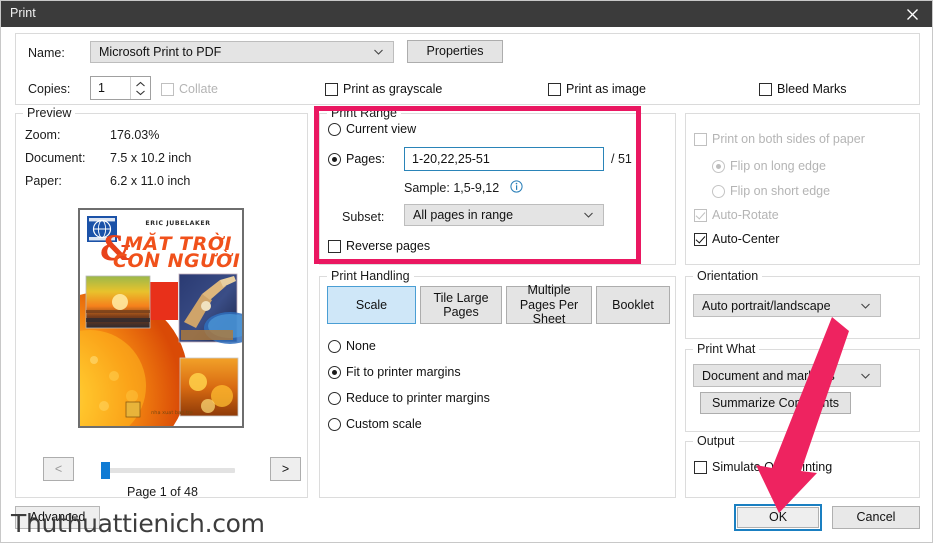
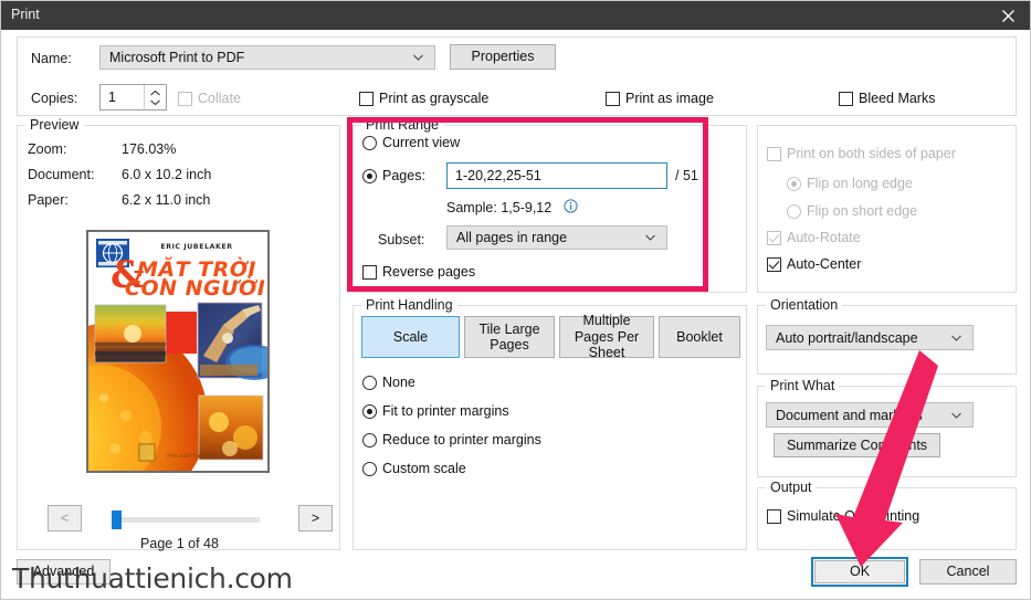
  Print
  Name:
  Microsoft Print to PDF
  Properties
  Copies:
  1
  Collate
  Print as grayscale
  Print as image
  Bleed Marks
  Preview
  Zoom:
  176.03%
  Document:
- 7.5 x 10.2 inch
+ 6.0 x 10.2 inch
  Paper:
  6.2 x 11.0 inch
  &
  MẶT TRỜI
  CON NGƯỜI
  <
  >
  Page 1 of 48
  Print Range
  Current view
  Pages:
  1-20,22,25-51
  / 51
  Sample: 1,5-9,12
  Subset:
  All pages in range
  Reverse pages
  Print Handling
  Scale
  Tile Large Pages
  Multiple Pages Per Sheet
  Booklet
  None
  Fit to printer margins
  Reduce to printer margins
  Custom scale
  Print on both sides of paper
  Flip on long edge
  Flip on short edge
  Auto-Rotate
  Auto-Center
  Orientation
  Auto portrait/landscape
  Print What
  Document and mar
  Summarize Conts
  Output
  Simulat Ointing
  Advanced
  OK
  Cancel
  Thuthuattienich.com
